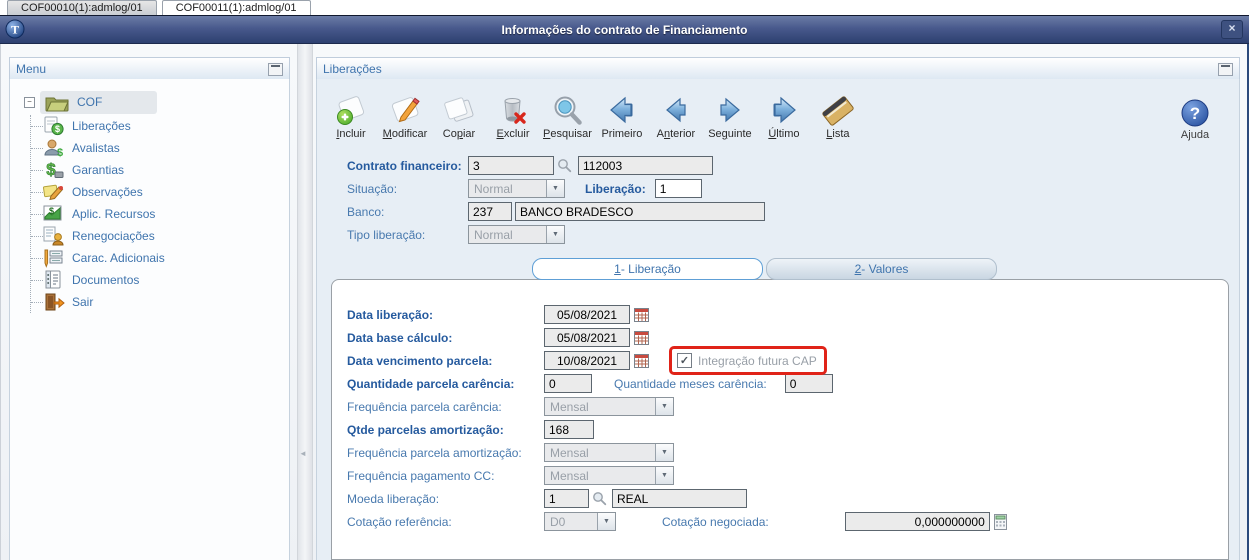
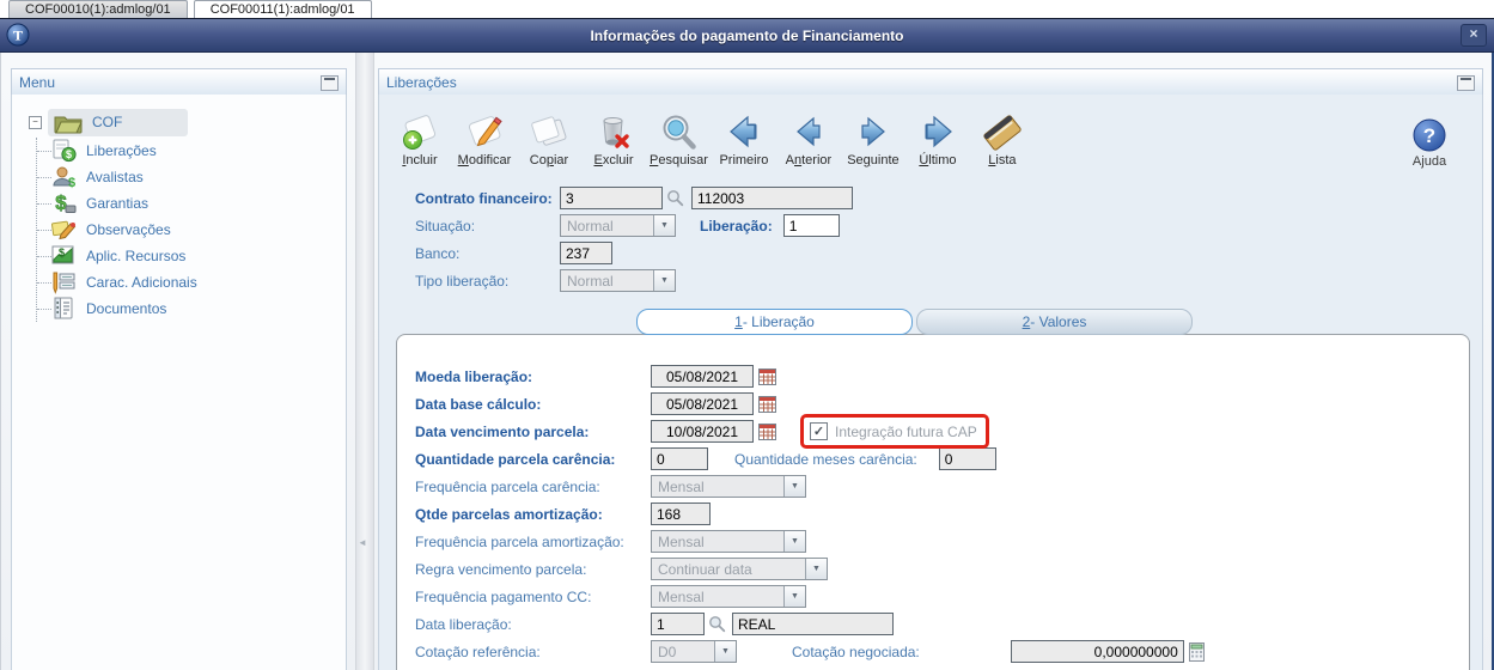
  COF00010(1):admlog/01
  COF00011(1):admlog/01
  T
- Informações do contrato de Financiamento
+ Informações do pagamento de Financiamento
  ×
  Menu
  −
  COF
  $
  Liberações
  $
  Avalistas
  $
  Garantias
  Observações
  $
  Aplic. Recursos
- Renegociações
  Carac. Adicionais
  Documentos
- Sair
  ◄
  Liberações
  Incluir
  Modificar
  Copiar
  Excluir
  Pesquisar
  Primeiro
  Anterior
  Seguinte
  Último
  Lista
  ?
  Ajuda
  Contrato financeiro:
  3
  112003
  Situação:
  Normal
  Liberação:
  1
  Banco:
  237
- BANCO BRADESCO
  Tipo liberação:
  Normal
  1
  - Liberação
  2
  - Valores
- Data liberação:
+ Moeda liberação:
  05/08/2021
  Data base cálculo:
  05/08/2021
  Data vencimento parcela:
  10/08/2021
  ✓
  Integração futura CAP
  Quantidade parcela carência:
  0
  Quantidade meses carência:
  0
  Frequência parcela carência:
  Mensal
  Qtde parcelas amortização:
  168
  Frequência parcela amortização:
  Mensal
+ Regra vencimento parcela:
+ Continuar data
  Frequência pagamento CC:
  Mensal
- Moeda liberação:
+ Data liberação:
  1
  REAL
  Cotação referência:
  D0
  Cotação negociada:
  0,000000000
